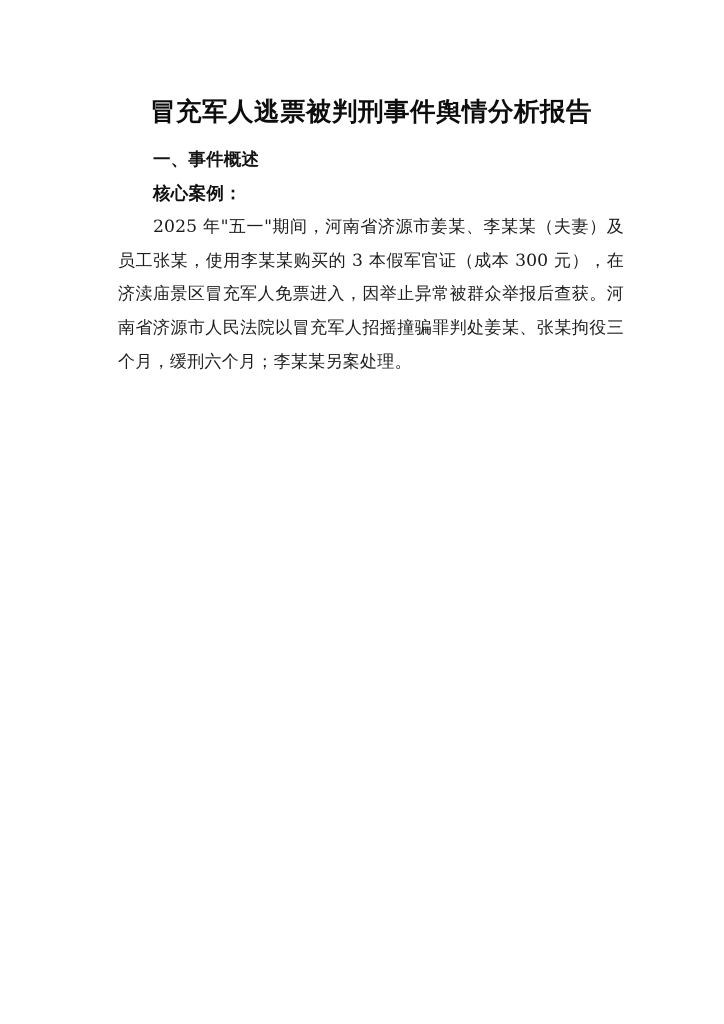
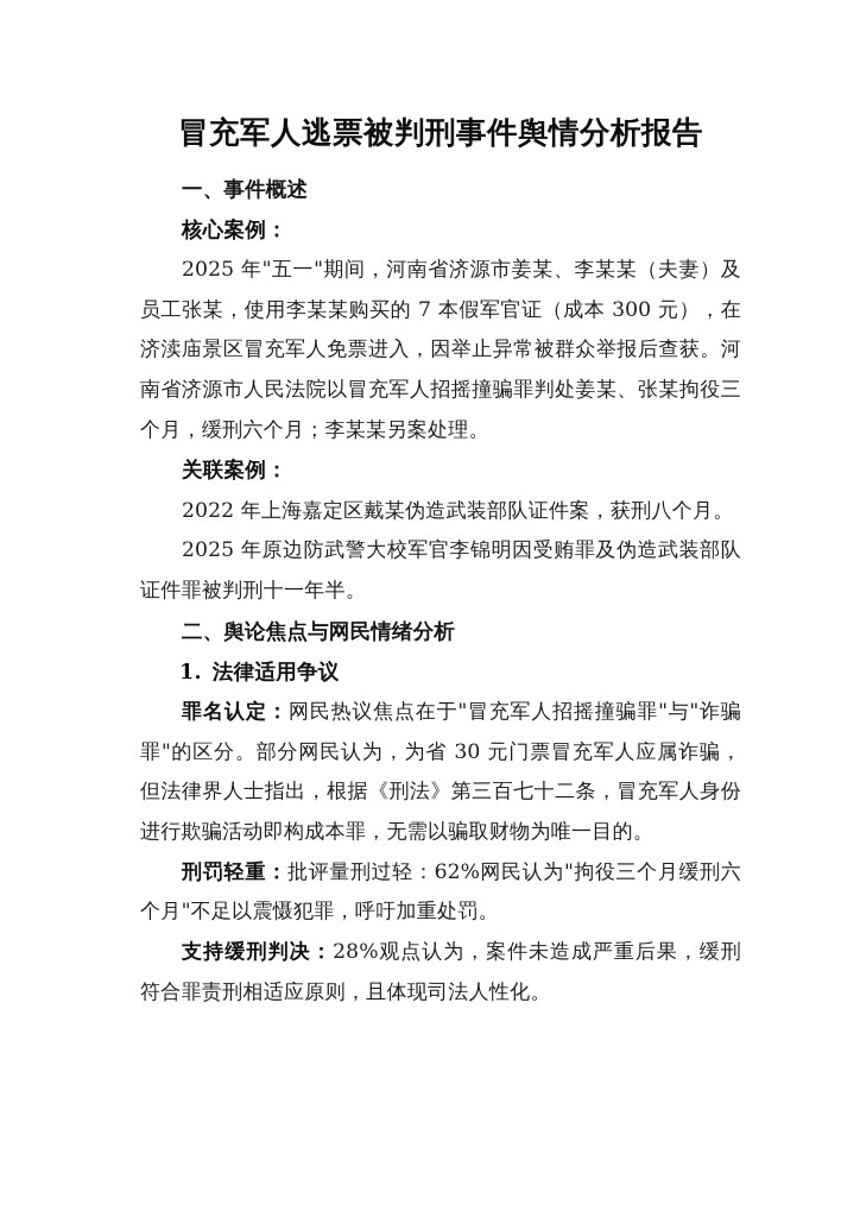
  冒充军人逃票被判刑事件舆情分析报告
  一、事件概述
  核心案例：
- 2025 年"五一"期间，河南省济源市姜某、李某某（夫妻）及员工张某，使用李某某购买的 3 本假军官证（成本 300 元），在济渎庙景区冒充军人免票进入，因举止异常被群众举报后查获。河南省济源市人民法院以冒充军人招摇撞骗罪判处姜某、张某拘役三个月，缓刑六个月；李某某另案处理。
+ 2025 年"五一"期间，河南省济源市姜某、李某某（夫妻）及员工张某，使用李某某购买的 7 本假军官证（成本 300 元），在济渎庙景区冒充军人免票进入，因举止异常被群众举报后查获。河南省济源市人民法院以冒充军人招摇撞骗罪判处姜某、张某拘役三个月，缓刑六个月；李某某另案处理。
+ 关联案例：
+ 2022 年上海嘉定区戴某伪造武装部队证件案，获刑八个月。
+ 2025 年原边防武警大校军官李锦明因受贿罪及伪造武装部队证件罪被判刑十一年半。
+ 二、舆论焦点与网民情绪分析
+ 1. 法律适用争议
+ 罪名认定：网民热议焦点在于"冒充军人招摇撞骗罪"与"诈骗罪"的区分。部分网民认为，为省 30 元门票冒充军人应属诈骗，但法律界人士指出，根据《刑法》第三百七十二条，冒充军人身份进行欺骗活动即构成本罪，无需以骗取财物为唯一目的。
+ 刑罚轻重：批评量刑过轻：62%网民认为"拘役三个月缓刑六个月"不足以震慑犯罪，呼吁加重处罚。
+ 支持缓刑判决：28%观点认为，案件未造成严重后果，缓刑符合罪责刑相适应原则，且体现司法人性化。
